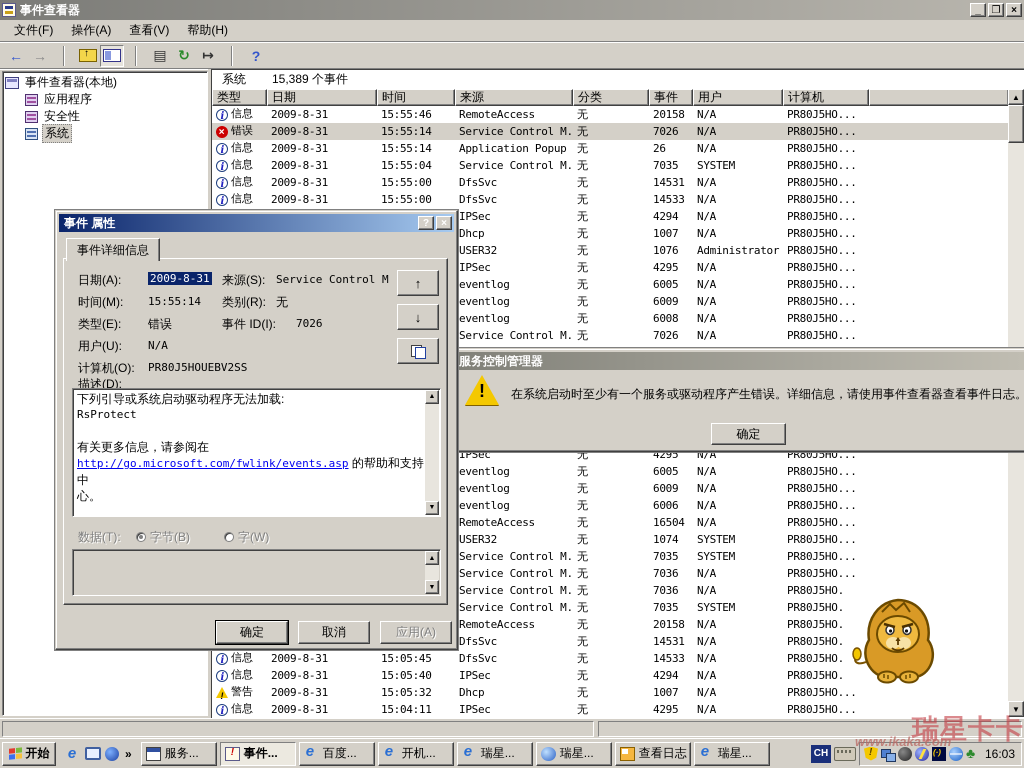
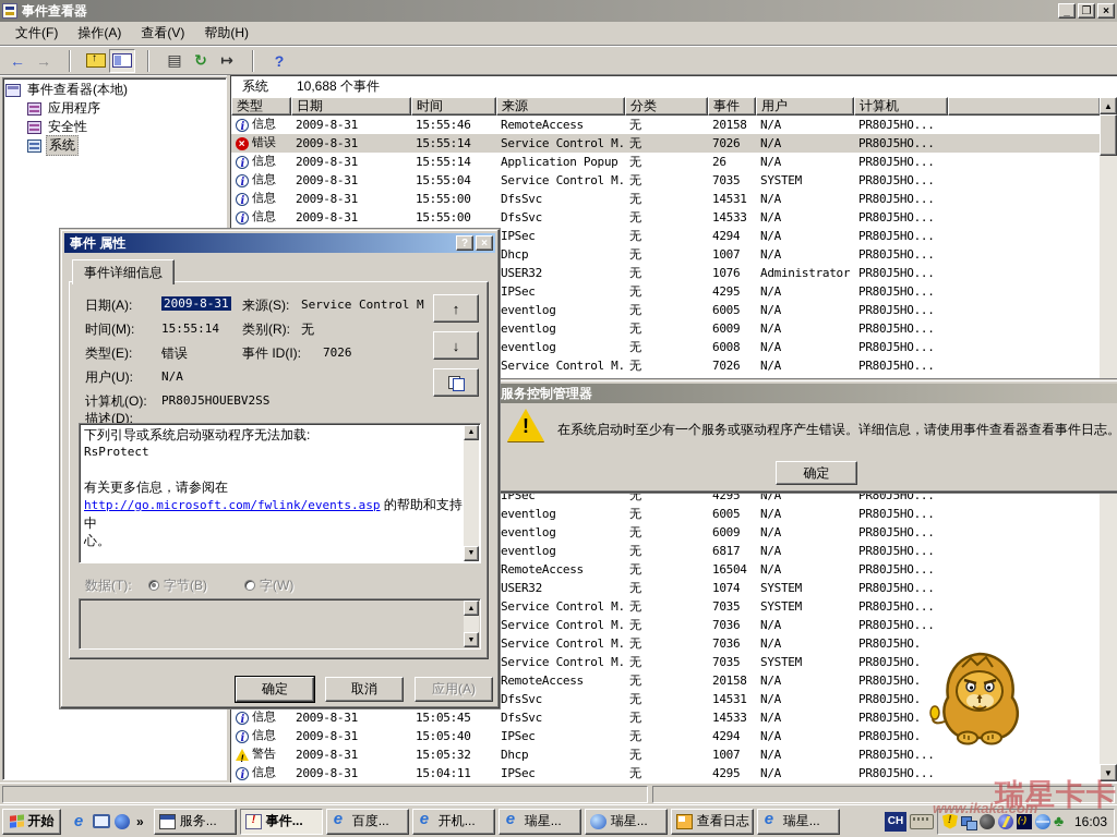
  事件查看器
  _
  ❐
  ×
  文件(F)
  操作(A)
  查看(V)
  帮助(H)
  ←
  →
  ▤
  ↻
  ↦
  ?
  事件查看器(本地)
  应用程序
  安全性
  系统
  系统
- 15,389 个事件
+ 10,688 个事件
  类型
  日期
  时间
  来源
  分类
  事件
  用户
  计算机
  信息
  2009-8-31
  15:55:46
  RemoteAccess
  无
  20158
  N/A
  PR80J5HO...
  错误
  2009-8-31
  15:55:14
  Service Control M.
  无
  7026
  N/A
  PR80J5HO...
  信息
  2009-8-31
  15:55:14
  Application Popup
  无
  26
  N/A
  PR80J5HO...
  信息
  2009-8-31
  15:55:04
  Service Control M.
  无
  7035
  SYSTEM
  PR80J5HO...
  信息
  2009-8-31
  15:55:00
  DfsSvc
  无
  14531
  N/A
  PR80J5HO...
  信息
  2009-8-31
  15:55:00
  DfsSvc
  无
  14533
  N/A
  PR80J5HO...
  IPSec
  无
  4294
  N/A
  PR80J5HO...
  Dhcp
  无
  1007
  N/A
  PR80J5HO...
  USER32
  无
  1076
  Administrator
  PR80J5HO...
  IPSec
  无
  4295
  N/A
  PR80J5HO...
  eventlog
  无
  6005
  N/A
  PR80J5HO...
  eventlog
  无
  6009
  N/A
  PR80J5HO...
  eventlog
  无
  6008
  N/A
  PR80J5HO...
  Service Control M.
  无
  7026
  N/A
  PR80J5HO...
  IPSec
  无
  4295
  N/A
  PR80J5HO...
  eventlog
  无
  6005
  N/A
  PR80J5HO...
  eventlog
  无
  6009
  N/A
  PR80J5HO...
  eventlog
  无
- 6006
+ 6817
  N/A
  PR80J5HO...
  RemoteAccess
  无
  16504
  N/A
  PR80J5HO...
  USER32
  无
  1074
  SYSTEM
  PR80J5HO...
  Service Control M.
  无
  7035
  SYSTEM
  PR80J5HO...
  Service Control M.
  无
  7036
  N/A
  PR80J5HO...
  Service Control M.
  无
  7036
  N/A
  PR80J5HO.
  Service Control M.
  无
  7035
  SYSTEM
  PR80J5HO.
  RemoteAccess
  无
  20158
  N/A
  PR80J5HO.
  DfsSvc
  无
  14531
  N/A
  PR80J5HO.
  信息
  2009-8-31
  15:05:45
  DfsSvc
  无
  14533
  N/A
  PR80J5HO.
  信息
  2009-8-31
  15:05:40
  IPSec
  无
  4294
  N/A
  PR80J5HO.
  警告
  2009-8-31
  15:05:32
  Dhcp
  无
  1007
  N/A
  PR80J5HO...
  信息
  2009-8-31
  15:04:11
  IPSec
  无
  4295
  N/A
  PR80J5HO...
  ▲
  ▼
  服务控制管理器
  在系统启动时至少有一个服务或驱动程序产生错误。详细信息，请使用事件查看器查看事件日志。
  确定
  事件 属性
  ?
  ×
  事件详细信息
  日期(A):
  2009-8-31
  来源(S):
  Service Control M
  时间(M):
  15:55:14
  类别(R):
  无
  类型(E):
  错误
  事件 ID(I):
  7026
  用户(U):
  N/A
  计算机(O):
  PR80J5HOUEBV2SS
  ↑
  ↓
  描述(D):
  下列引导或系统启动驱动程序无法加载:
  RsProtect
  有关更多信息，请参阅在
  http://go.microsoft.com/fwlink/events.asp 的帮助和支持中
  心。
  数据(T):
  字节(B)
  字(W)
  确定
  取消
  应用(A)
  开始
  e
  »
  服务...
  事件...
  百度...
  开机...
  瑞星...
  瑞星...
  查看日志
  瑞星...
  CH
  16:03
  瑞星卡卡
  www.ikaka.com
